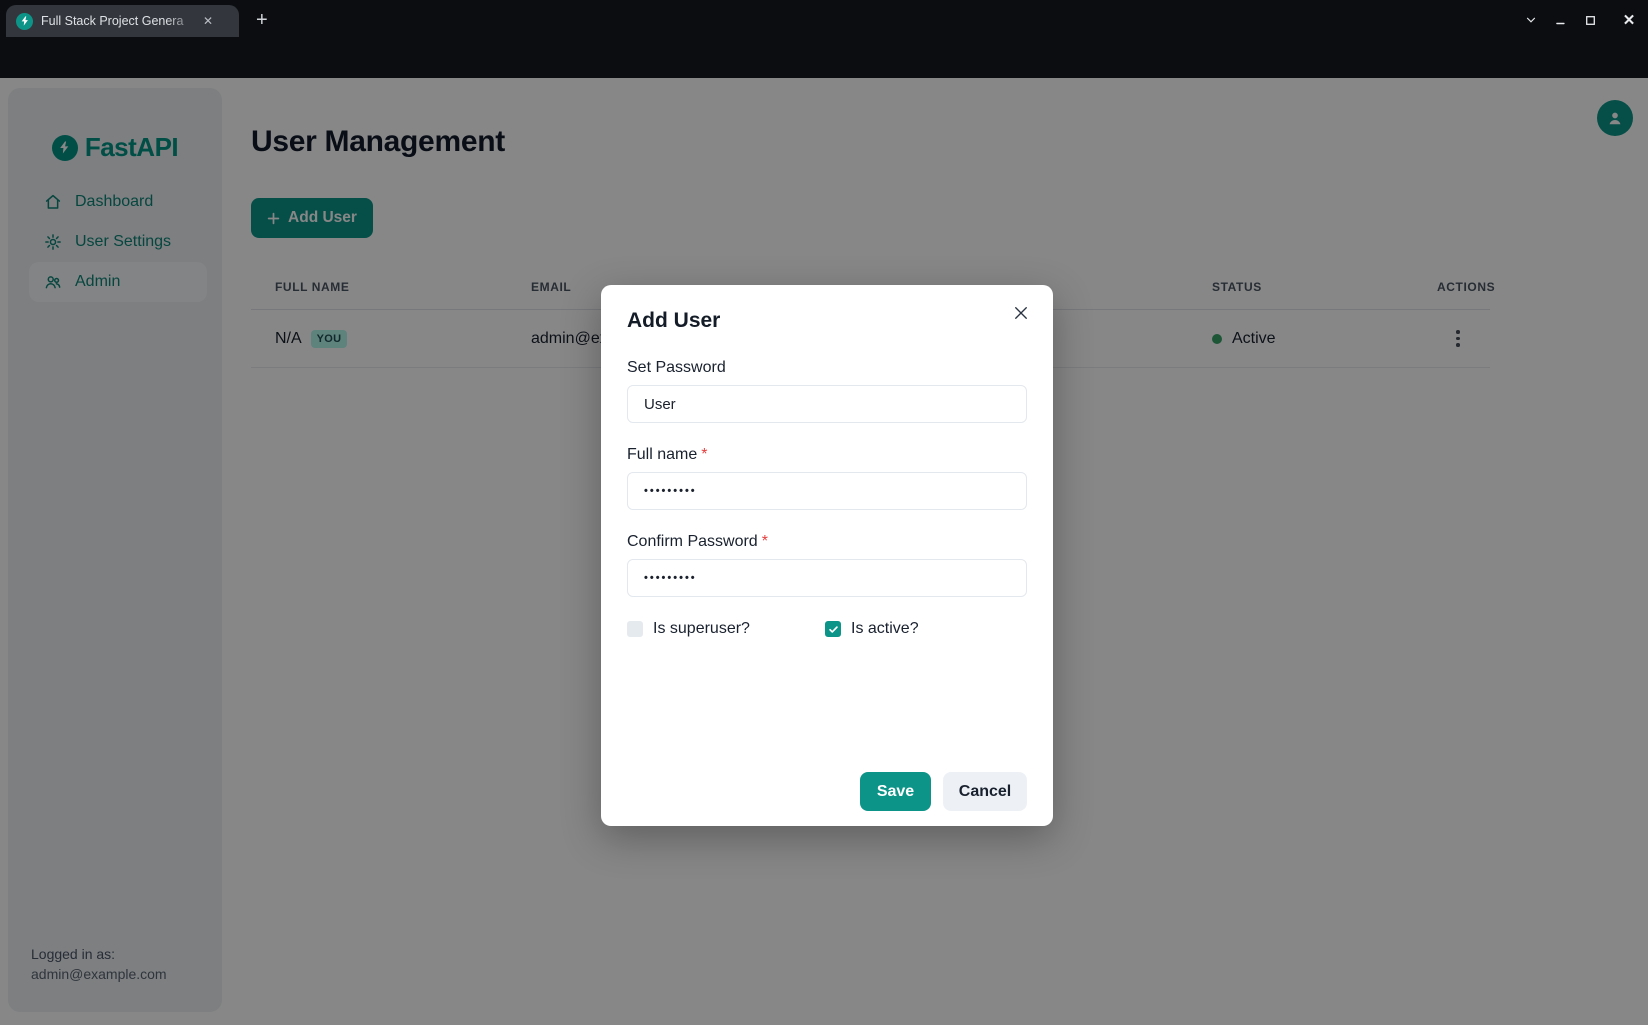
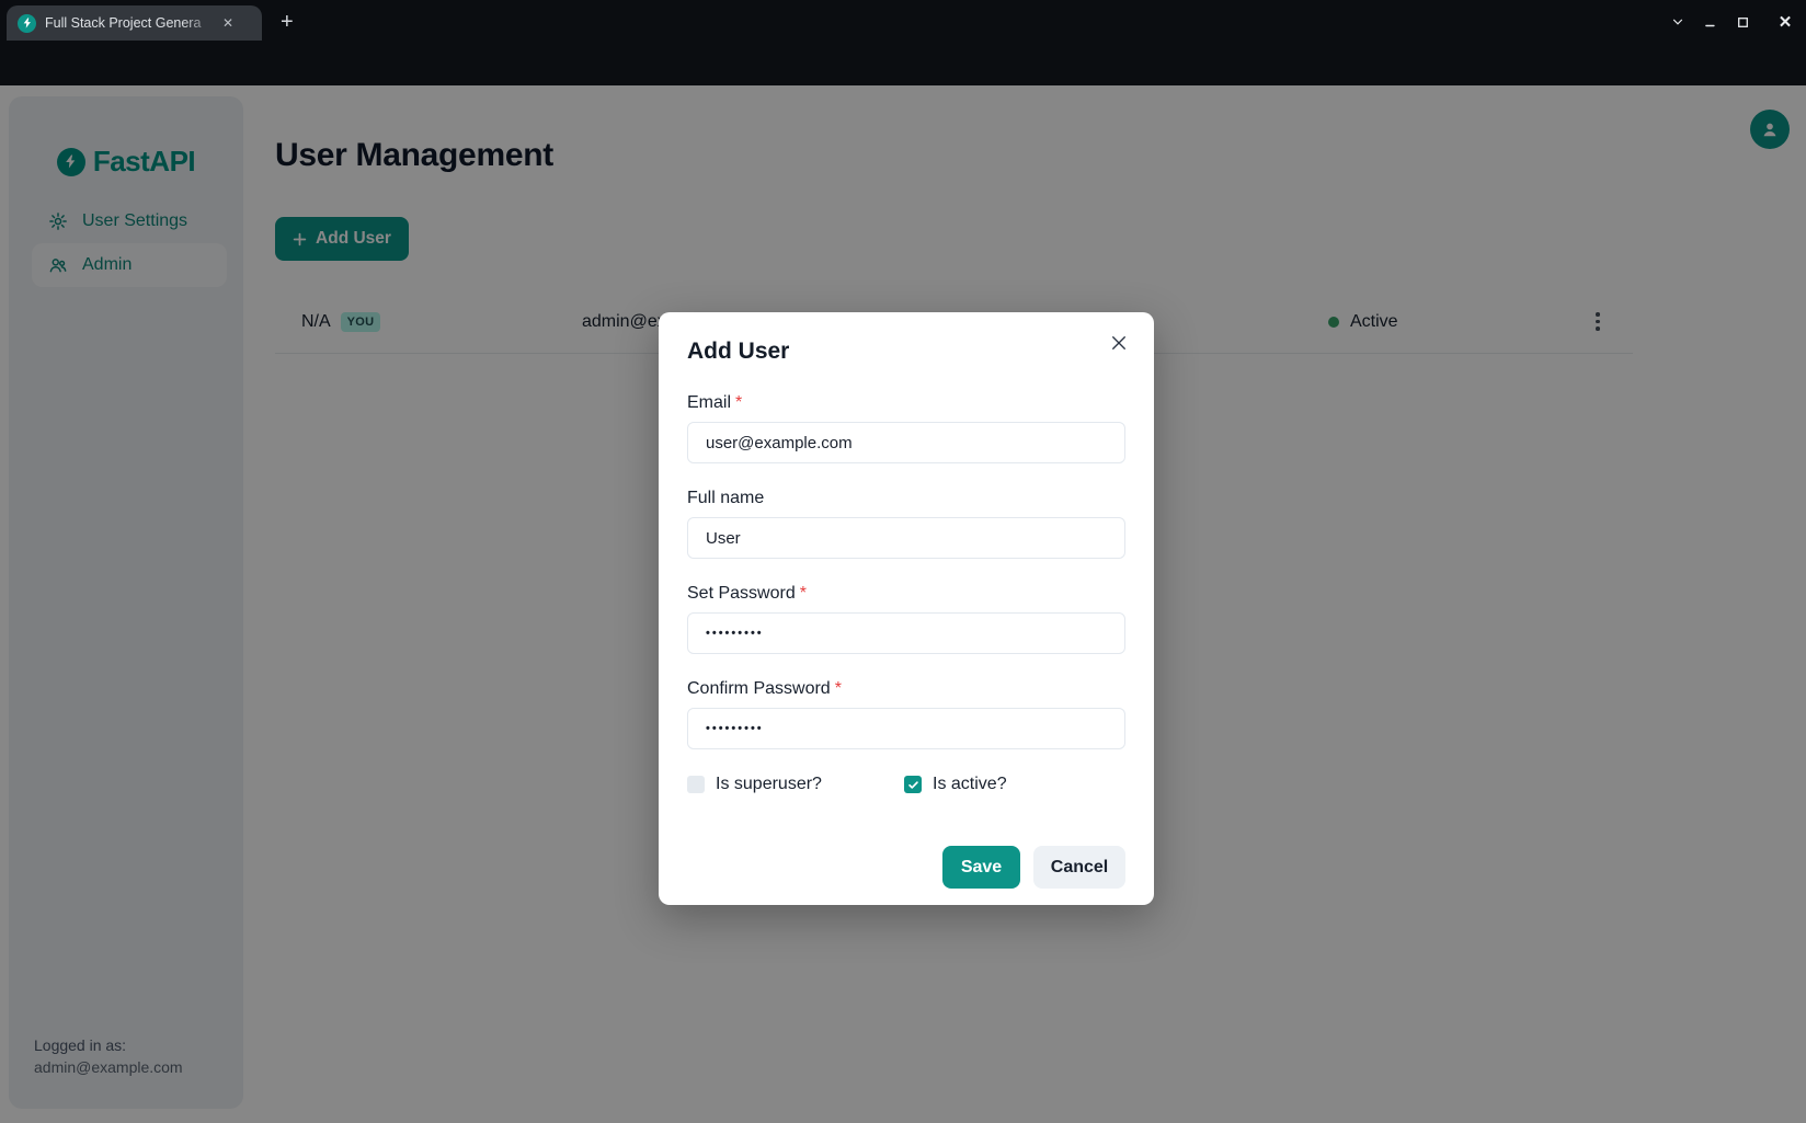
  Full Stack Project Genera
  ✕
  +
  ✕
  FastAPI
- Dashboard
  User Settings
  Admin
  Logged in as:
  admin@example.com
  User Management
  Add User
- FULL NAME
- EMAIL
- STATUS
- ACTIONS
  N/A
  YOU
  Active
  Add User
+ Email *
+ user@example.com
- Set Password
+ Full name
  User
- Full name *
+ Set Password *
  •••••••••
  Confirm Password *
  •••••••••
  Is superuser?
  Is active?
  Save
  Cancel
